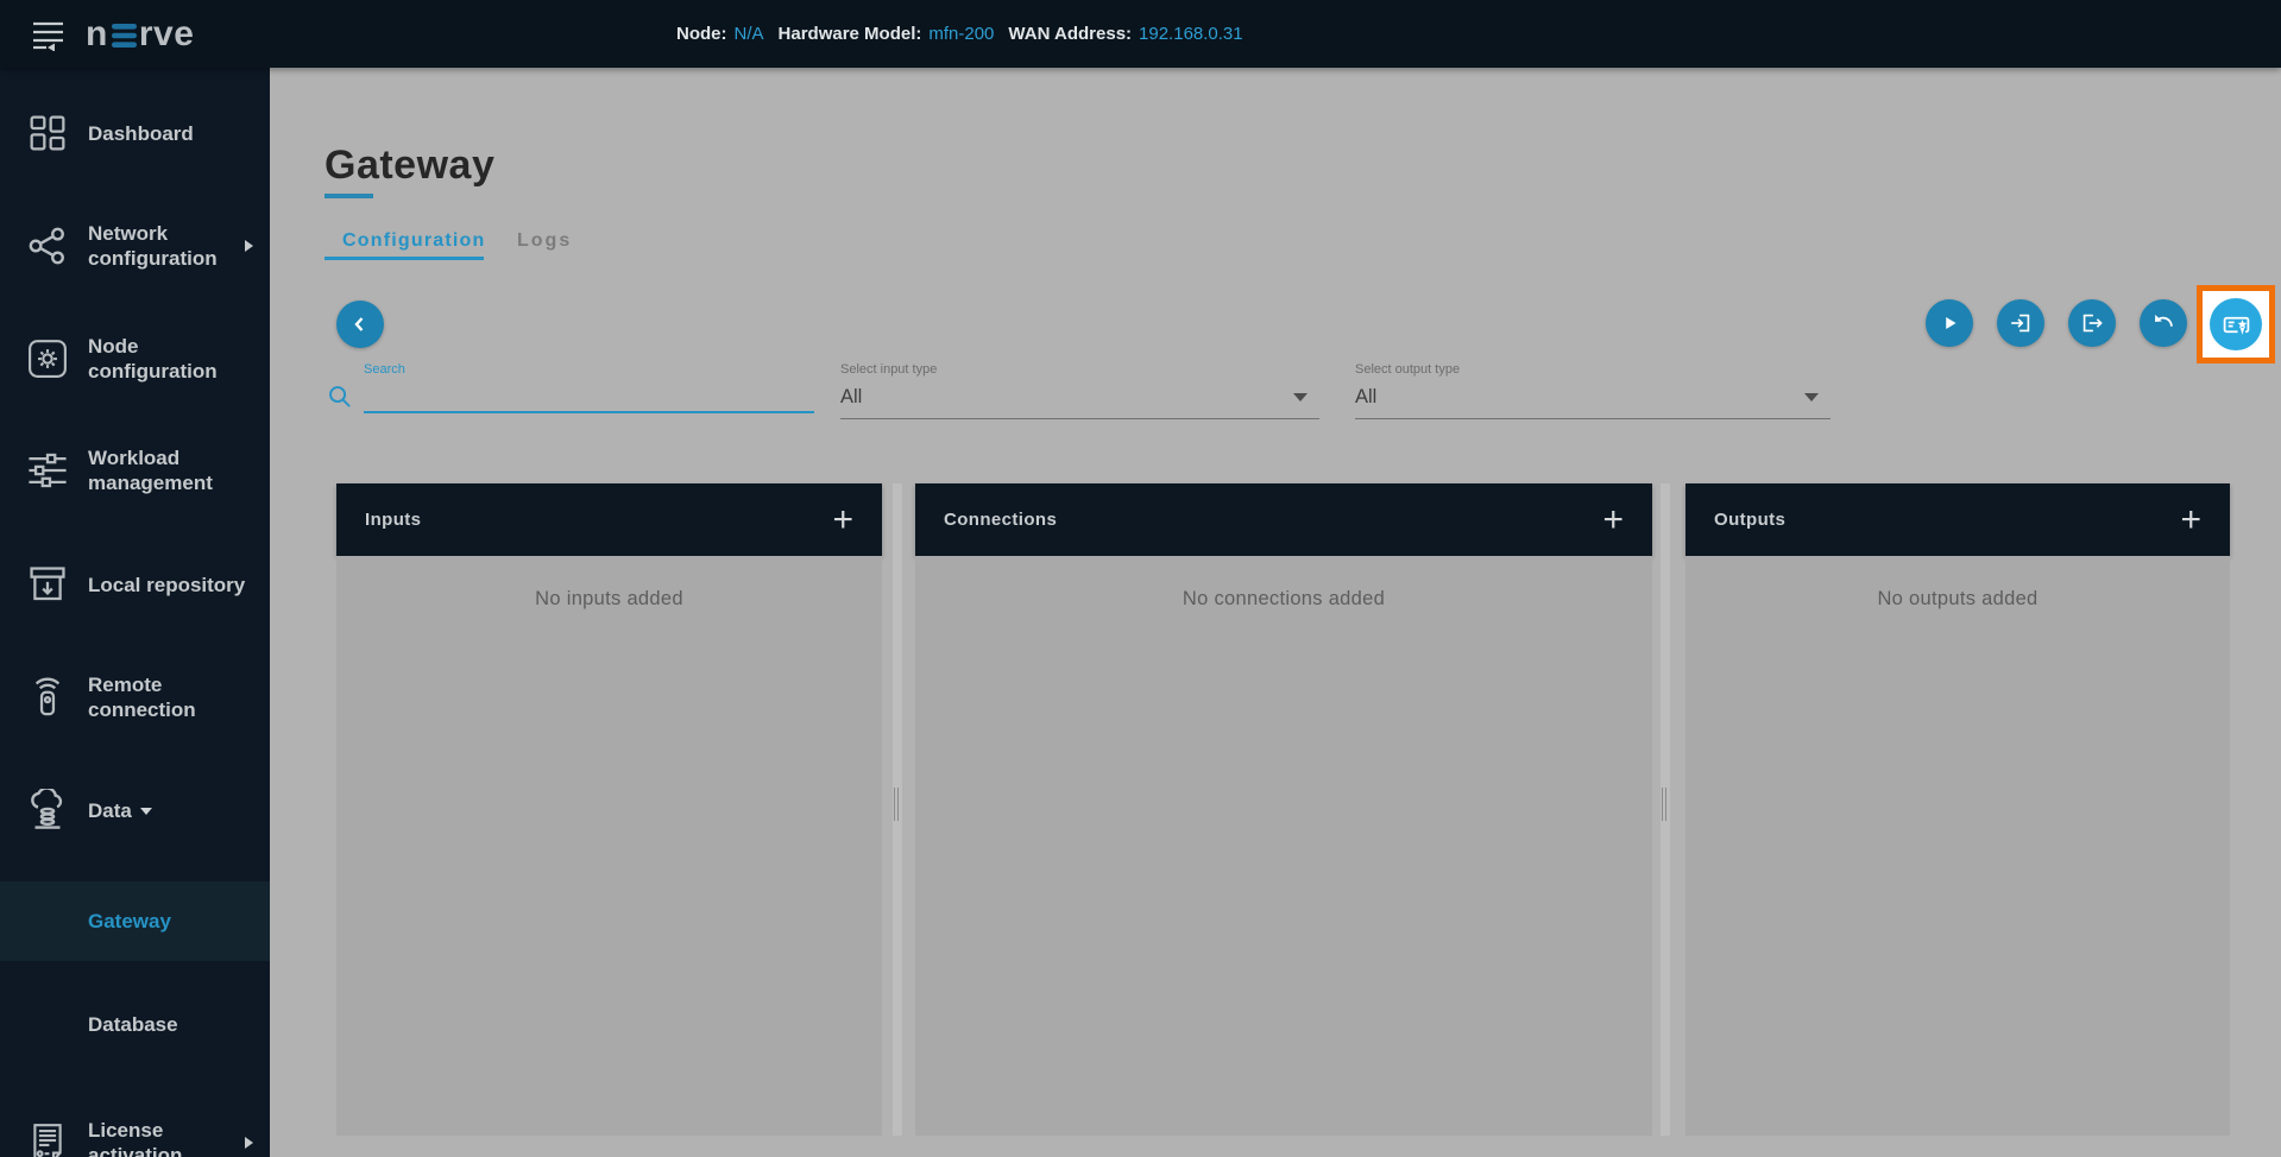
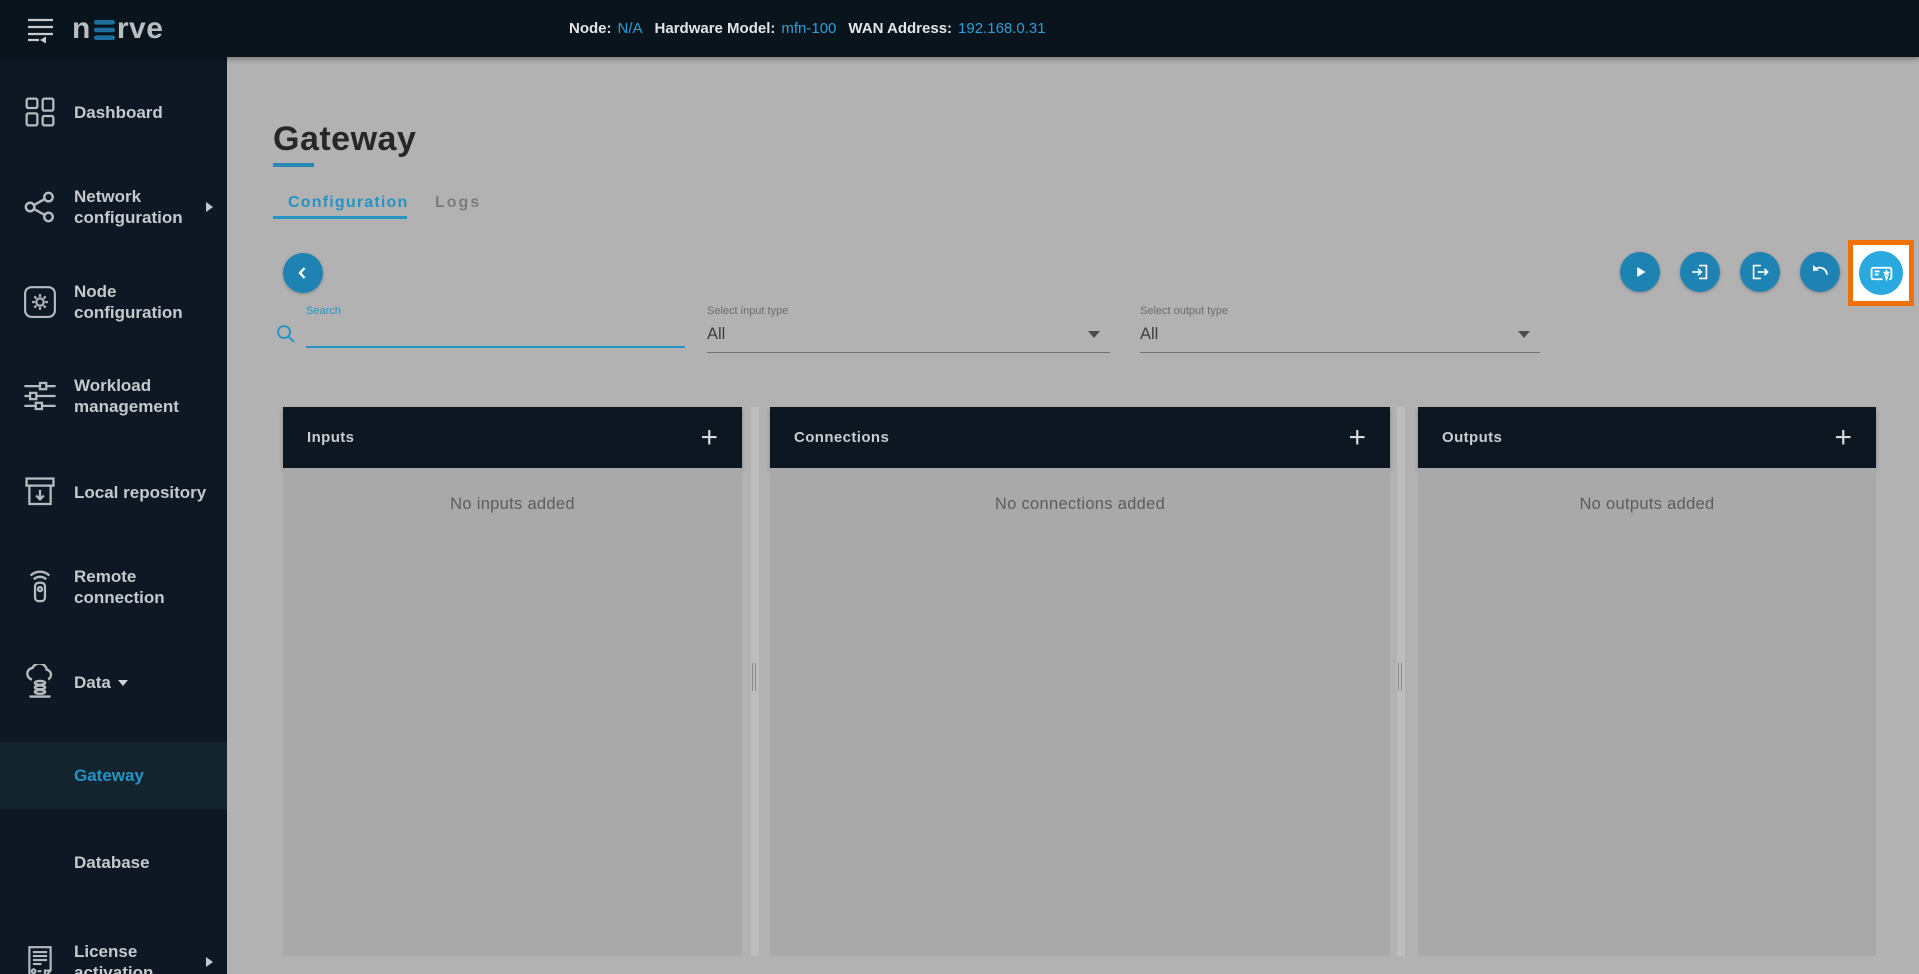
  n
  rve
  Node:
  N/A
  Hardware Model:
- mfn-200
+ mfn-100
  WAN Address:
  192.168.0.31
  Dashboard
  Network configuration
  Node configuration
  Workload management
  Local repository
  Remote connection
  Data
  Gateway
  Database
  License activation
  Gateway
  Configuration
  Logs
  Search
  Select input type
  All
  Select output type
  All
  Inputs
  +
  No inputs added
  Connections
  +
  No connections added
  Outputs
  +
  No outputs added
